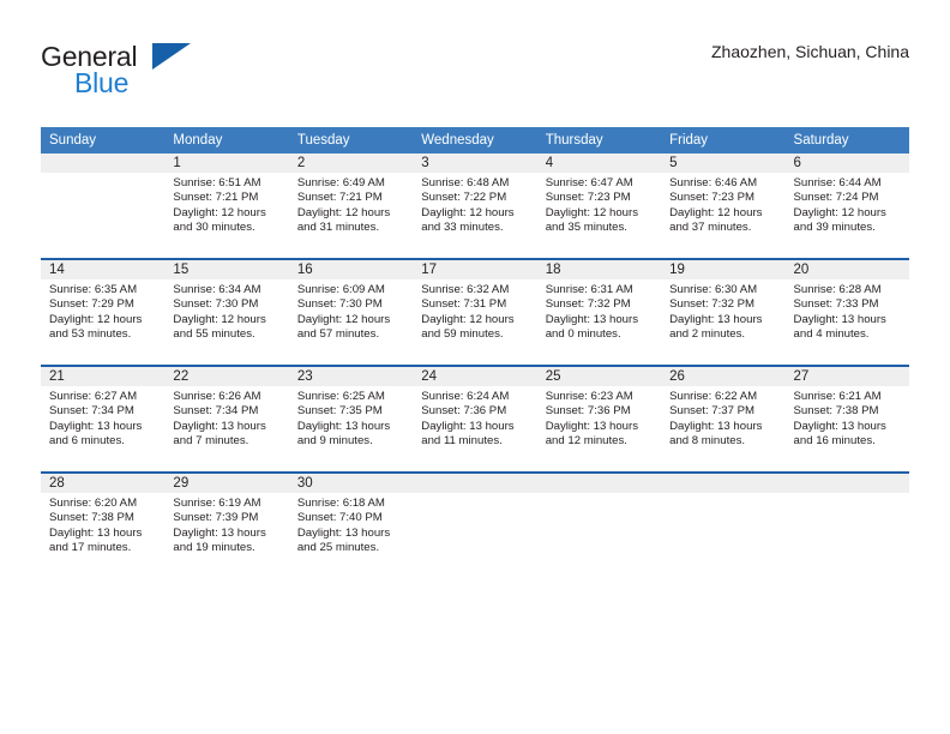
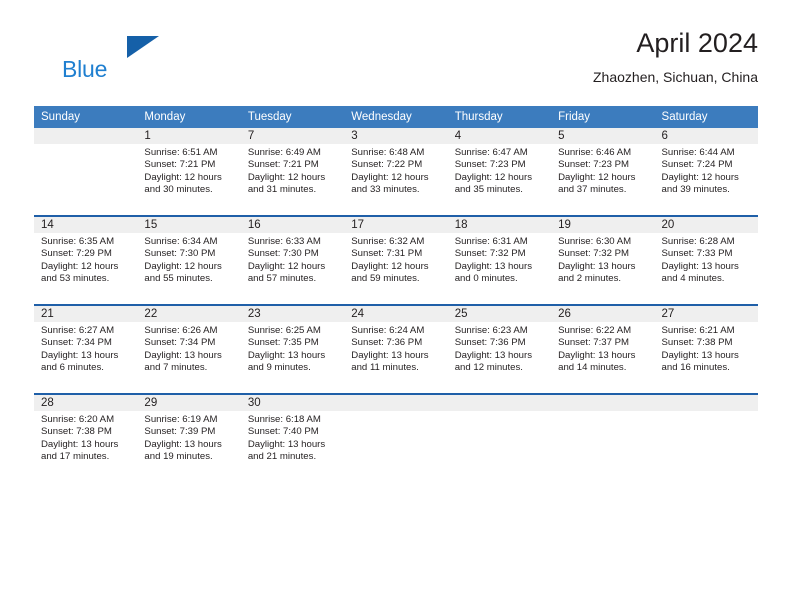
- General
  Blue
+ April 2024
  Zhaozhen, Sichuan, China
  Sunday	Monday	Tuesday	Wednesday	Thursday	Friday	Saturday
- 	1Sunrise: 6:51 AMSunset: 7:21 PMDaylight: 12 hoursand 30 minutes.	2Sunrise: 6:49 AMSunset: 7:21 PMDaylight: 12 hoursand 31 minutes.	3Sunrise: 6:48 AMSunset: 7:22 PMDaylight: 12 hoursand 33 minutes.	4Sunrise: 6:47 AMSunset: 7:23 PMDaylight: 12 hoursand 35 minutes.	5Sunrise: 6:46 AMSunset: 7:23 PMDaylight: 12 hoursand 37 minutes.	6Sunrise: 6:44 AMSunset: 7:24 PMDaylight: 12 hoursand 39 minutes.
+ 	1Sunrise: 6:51 AMSunset: 7:21 PMDaylight: 12 hoursand 30 minutes.	7Sunrise: 6:49 AMSunset: 7:21 PMDaylight: 12 hoursand 31 minutes.	3Sunrise: 6:48 AMSunset: 7:22 PMDaylight: 12 hoursand 33 minutes.	4Sunrise: 6:47 AMSunset: 7:23 PMDaylight: 12 hoursand 35 minutes.	5Sunrise: 6:46 AMSunset: 7:23 PMDaylight: 12 hoursand 37 minutes.	6Sunrise: 6:44 AMSunset: 7:24 PMDaylight: 12 hoursand 39 minutes.
- 14Sunrise: 6:35 AMSunset: 7:29 PMDaylight: 12 hoursand 53 minutes.	15Sunrise: 6:34 AMSunset: 7:30 PMDaylight: 12 hoursand 55 minutes.	16Sunrise: 6:09 AMSunset: 7:30 PMDaylight: 12 hoursand 57 minutes.	17Sunrise: 6:32 AMSunset: 7:31 PMDaylight: 12 hoursand 59 minutes.	18Sunrise: 6:31 AMSunset: 7:32 PMDaylight: 13 hoursand 0 minutes.	19Sunrise: 6:30 AMSunset: 7:32 PMDaylight: 13 hoursand 2 minutes.	20Sunrise: 6:28 AMSunset: 7:33 PMDaylight: 13 hoursand 4 minutes.
+ 14Sunrise: 6:35 AMSunset: 7:29 PMDaylight: 12 hoursand 53 minutes.	15Sunrise: 6:34 AMSunset: 7:30 PMDaylight: 12 hoursand 55 minutes.	16Sunrise: 6:33 AMSunset: 7:30 PMDaylight: 12 hoursand 57 minutes.	17Sunrise: 6:32 AMSunset: 7:31 PMDaylight: 12 hoursand 59 minutes.	18Sunrise: 6:31 AMSunset: 7:32 PMDaylight: 13 hoursand 0 minutes.	19Sunrise: 6:30 AMSunset: 7:32 PMDaylight: 13 hoursand 2 minutes.	20Sunrise: 6:28 AMSunset: 7:33 PMDaylight: 13 hoursand 4 minutes.
- 21Sunrise: 6:27 AMSunset: 7:34 PMDaylight: 13 hoursand 6 minutes.	22Sunrise: 6:26 AMSunset: 7:34 PMDaylight: 13 hoursand 7 minutes.	23Sunrise: 6:25 AMSunset: 7:35 PMDaylight: 13 hoursand 9 minutes.	24Sunrise: 6:24 AMSunset: 7:36 PMDaylight: 13 hoursand 11 minutes.	25Sunrise: 6:23 AMSunset: 7:36 PMDaylight: 13 hoursand 12 minutes.	26Sunrise: 6:22 AMSunset: 7:37 PMDaylight: 13 hoursand 8 minutes.	27Sunrise: 6:21 AMSunset: 7:38 PMDaylight: 13 hoursand 16 minutes.
+ 21Sunrise: 6:27 AMSunset: 7:34 PMDaylight: 13 hoursand 6 minutes.	22Sunrise: 6:26 AMSunset: 7:34 PMDaylight: 13 hoursand 7 minutes.	23Sunrise: 6:25 AMSunset: 7:35 PMDaylight: 13 hoursand 9 minutes.	24Sunrise: 6:24 AMSunset: 7:36 PMDaylight: 13 hoursand 11 minutes.	25Sunrise: 6:23 AMSunset: 7:36 PMDaylight: 13 hoursand 12 minutes.	26Sunrise: 6:22 AMSunset: 7:37 PMDaylight: 13 hoursand 14 minutes.	27Sunrise: 6:21 AMSunset: 7:38 PMDaylight: 13 hoursand 16 minutes.
- 28Sunrise: 6:20 AMSunset: 7:38 PMDaylight: 13 hoursand 17 minutes.	29Sunrise: 6:19 AMSunset: 7:39 PMDaylight: 13 hoursand 19 minutes.	30Sunrise: 6:18 AMSunset: 7:40 PMDaylight: 13 hoursand 25 minutes.
+ 28Sunrise: 6:20 AMSunset: 7:38 PMDaylight: 13 hoursand 17 minutes.	29Sunrise: 6:19 AMSunset: 7:39 PMDaylight: 13 hoursand 19 minutes.	30Sunrise: 6:18 AMSunset: 7:40 PMDaylight: 13 hoursand 21 minutes.
